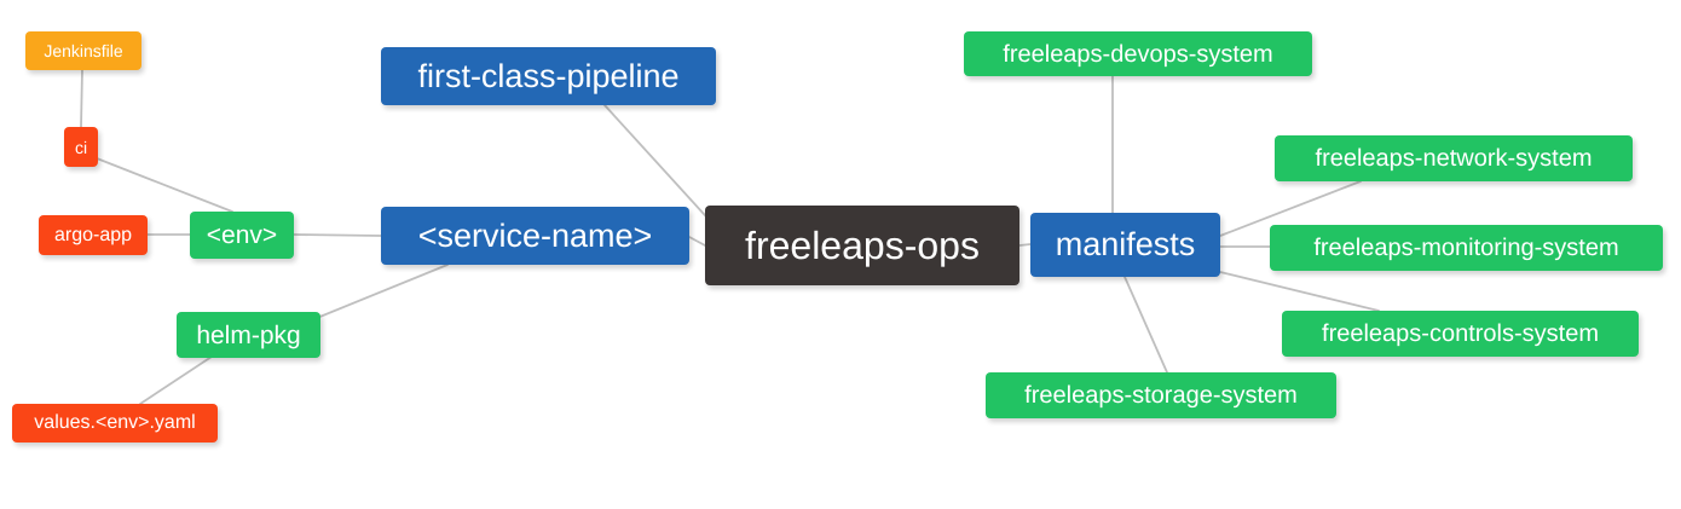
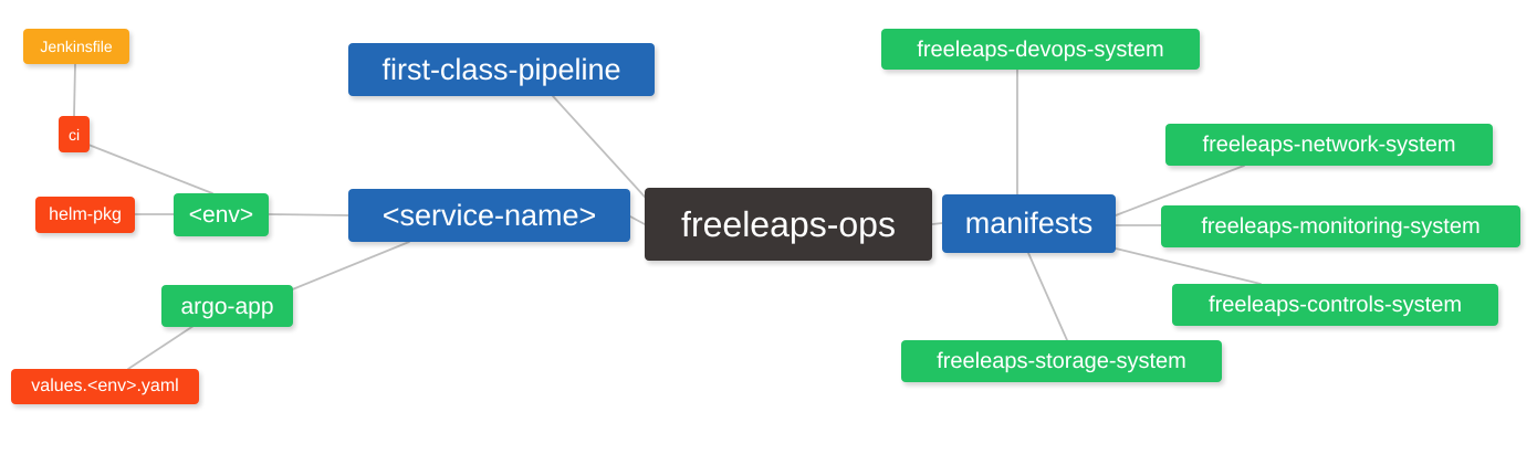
  Jenkinsfile
  ci
- argo-app
+ helm-pkg
  <env>
- helm-pkg
+ argo-app
  values.<env>.yaml
  first-class-pipeline
  <service-name>
  freeleaps-ops
  manifests
  freeleaps-devops-system
  freeleaps-network-system
  freeleaps-monitoring-system
  freeleaps-controls-system
  freeleaps-storage-system
